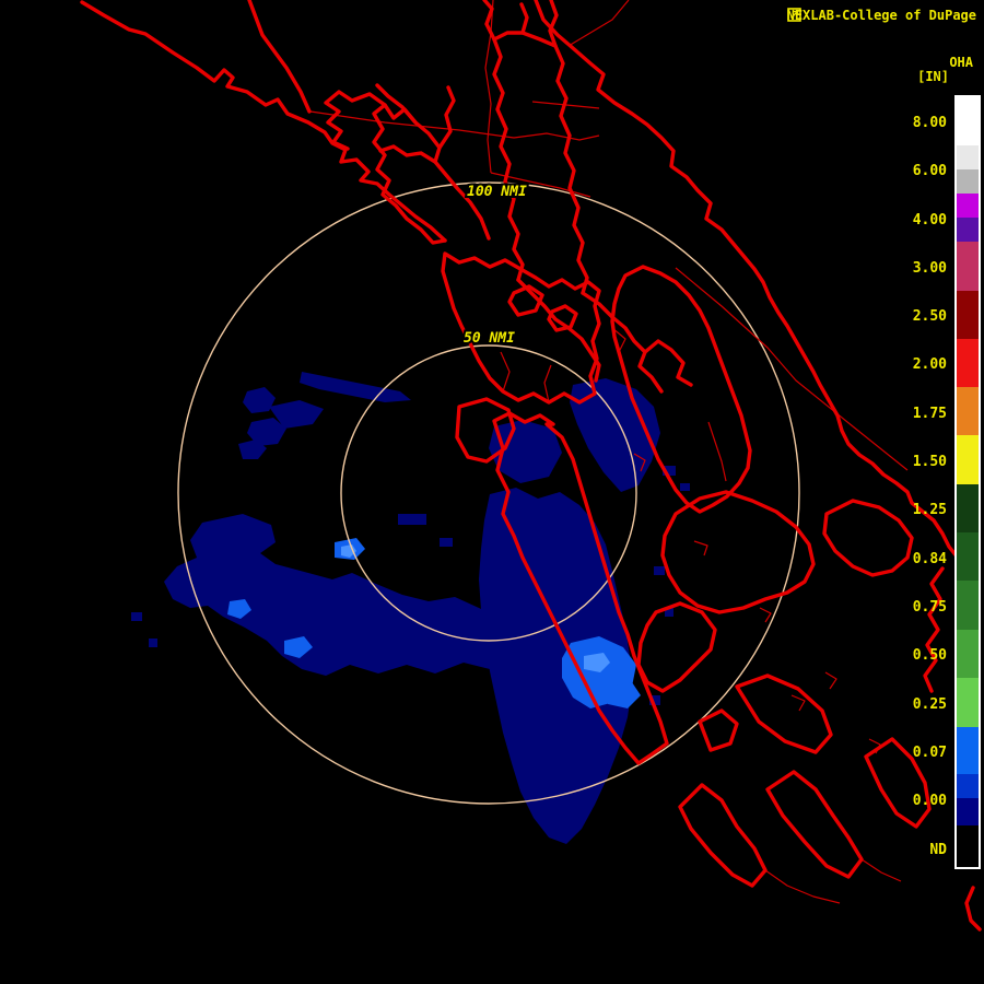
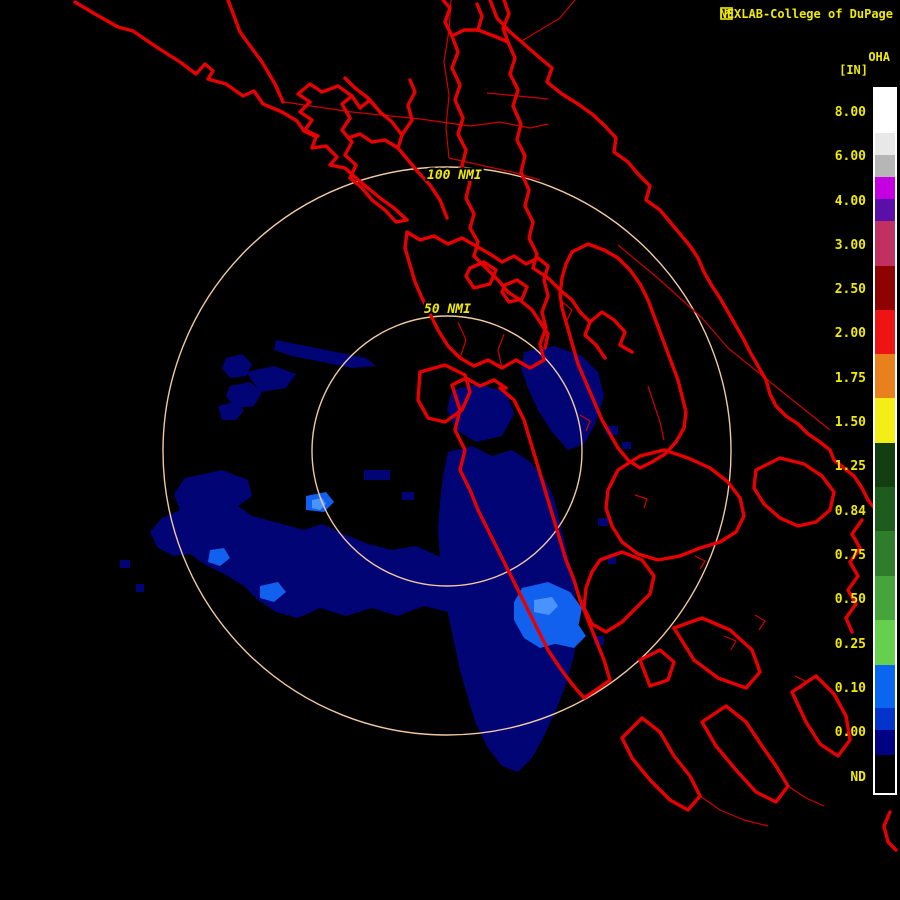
  100 NMI
  50 NMI
  NEXLAB-College of DuPage
  OHA
  [IN]
  8.00
  6.00
  4.00
  3.00
  2.50
  2.00
  1.75
  1.50
  1.25
  0.84
  0.75
  0.50
  0.25
- 0.07
+ 0.10
  0.00
  ND
